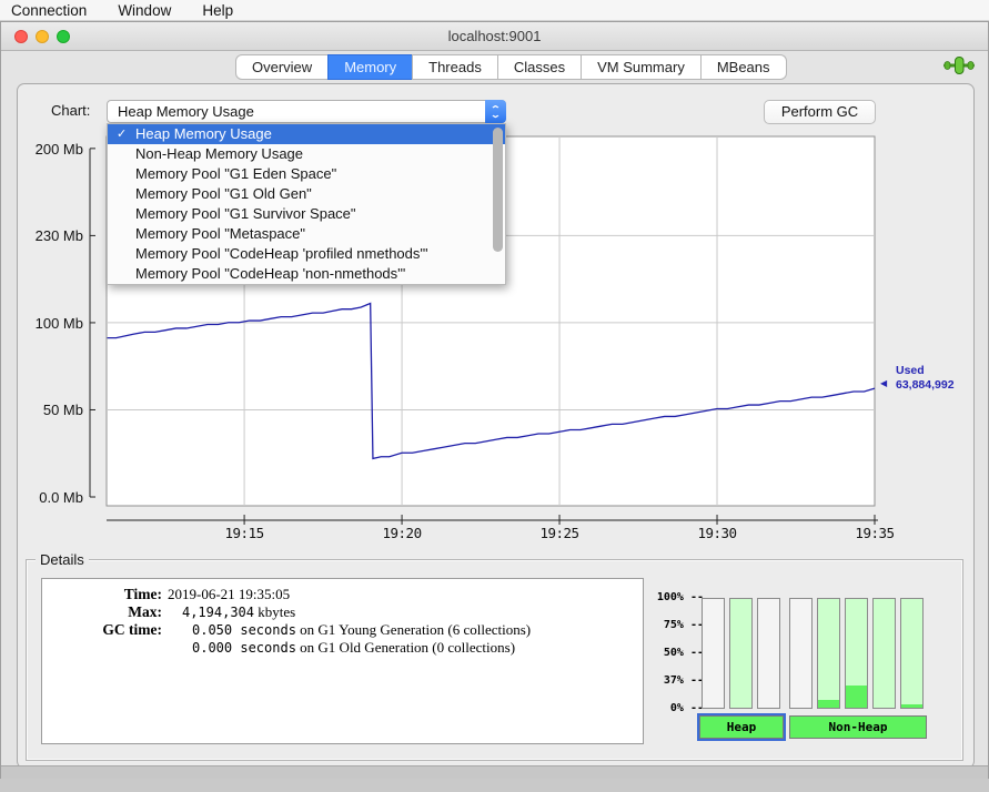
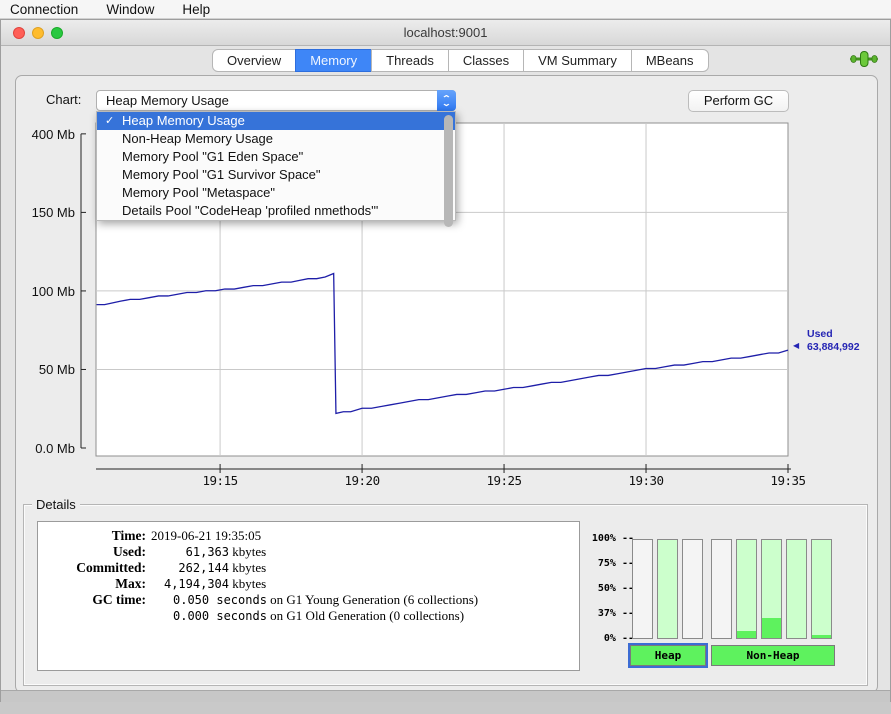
  Connection
  Window
  Help
  localhost:9001
  Overview
  Memory
  Threads
  Classes
  VM Summary
  MBeans
  Chart:
  Heap Memory Usage
  ⌃
  ⌄
  Perform GC
- 200 Mb
+ 400 Mb
- 230 Mb
+ 150 Mb
  100 Mb
  50 Mb
  0.0 Mb
  19:15
  19:20
  19:25
  19:30
  19:35
  ◀
  Used
  63,884,992
  ✓
  Heap Memory Usage
  Non-Heap Memory Usage
  Memory Pool "G1 Eden Space"
- Memory Pool "G1 Old Gen"
  Memory Pool "G1 Survivor Space"
  Memory Pool "Metaspace"
- Memory Pool "CodeHeap 'profiled nmethods'"
+ Details Pool "CodeHeap 'profiled nmethods'"
- Memory Pool "CodeHeap 'non-nmethods'"
  Details
  Time: 2019-06-21 19:35:05
+ Used: 61,363 kbytes
+ Committed: 262,144 kbytes
  Max: 4,194,304 kbytes
  GC time: 0.050 seconds on G1 Young Generation (6 collections)
  0.000 seconds on G1 Old Generation (0 collections)
  100% --
  75% --
  50% --
  37% --
  0% --
  Heap
  Non-Heap
